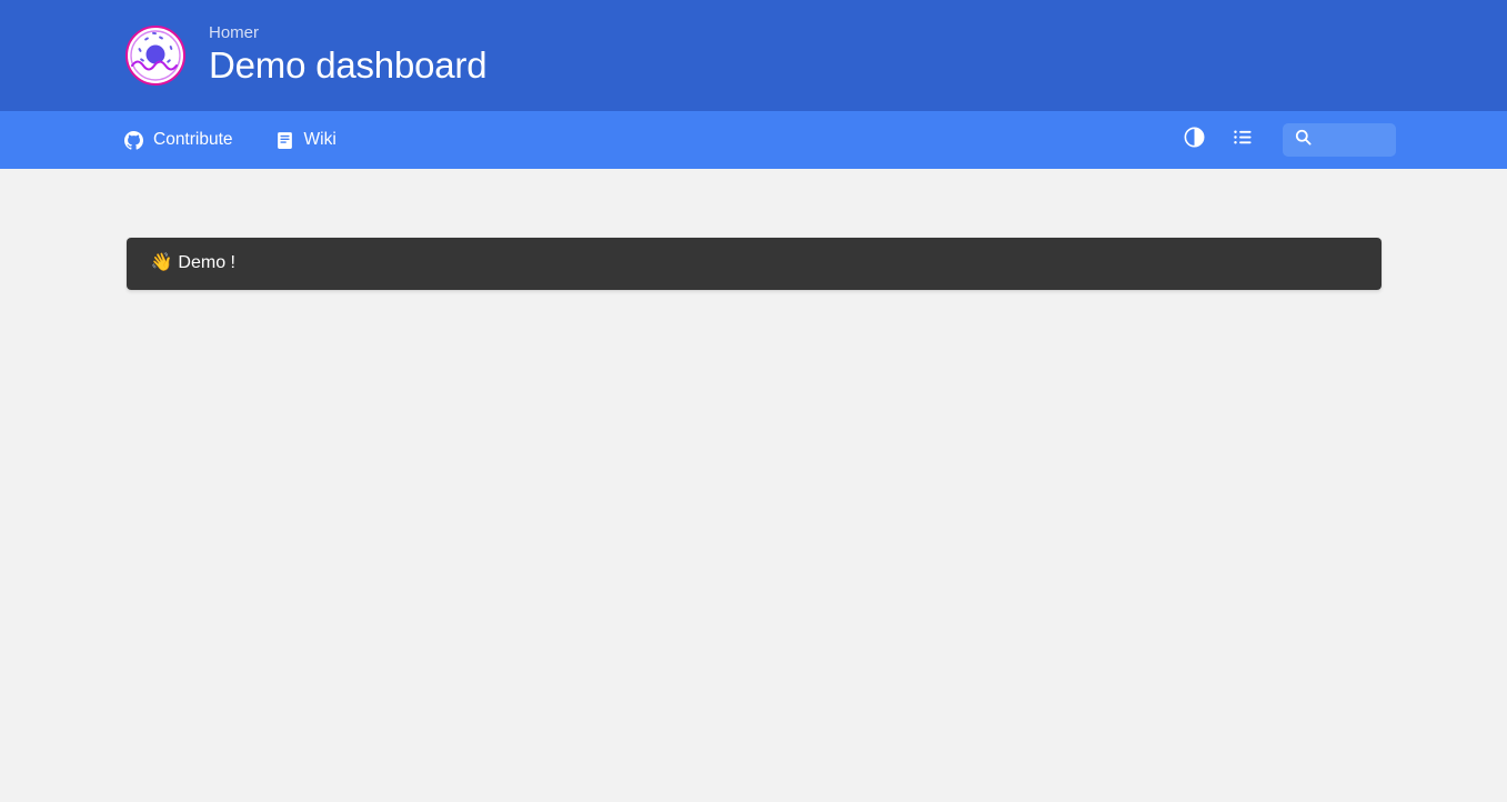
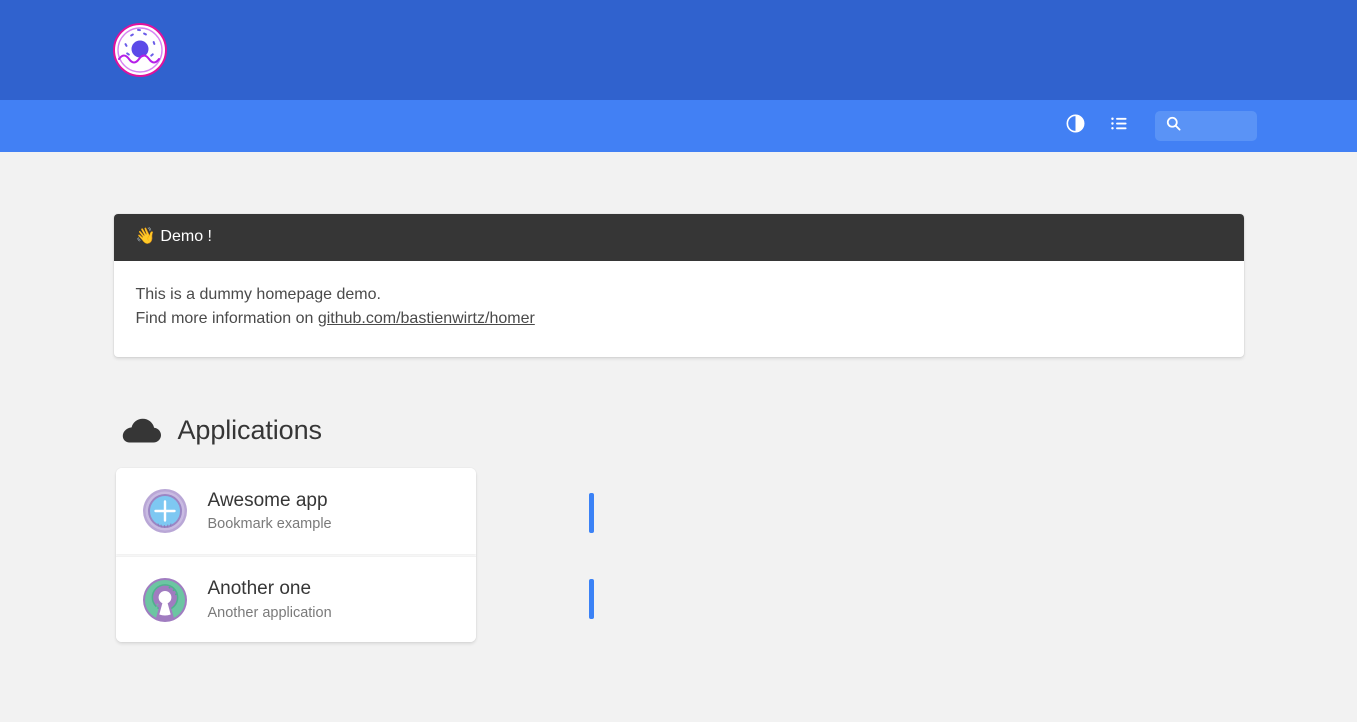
- Homer
- Demo dashboard
- Contribute
- Wiki
  👋
  Demo !
+ This is a dummy homepage demo.
+ Find more information on github.com/bastienwirtz/homer
+ Applications
+ Awesome app
+ Bookmark example
+ Another one
+ Another application
